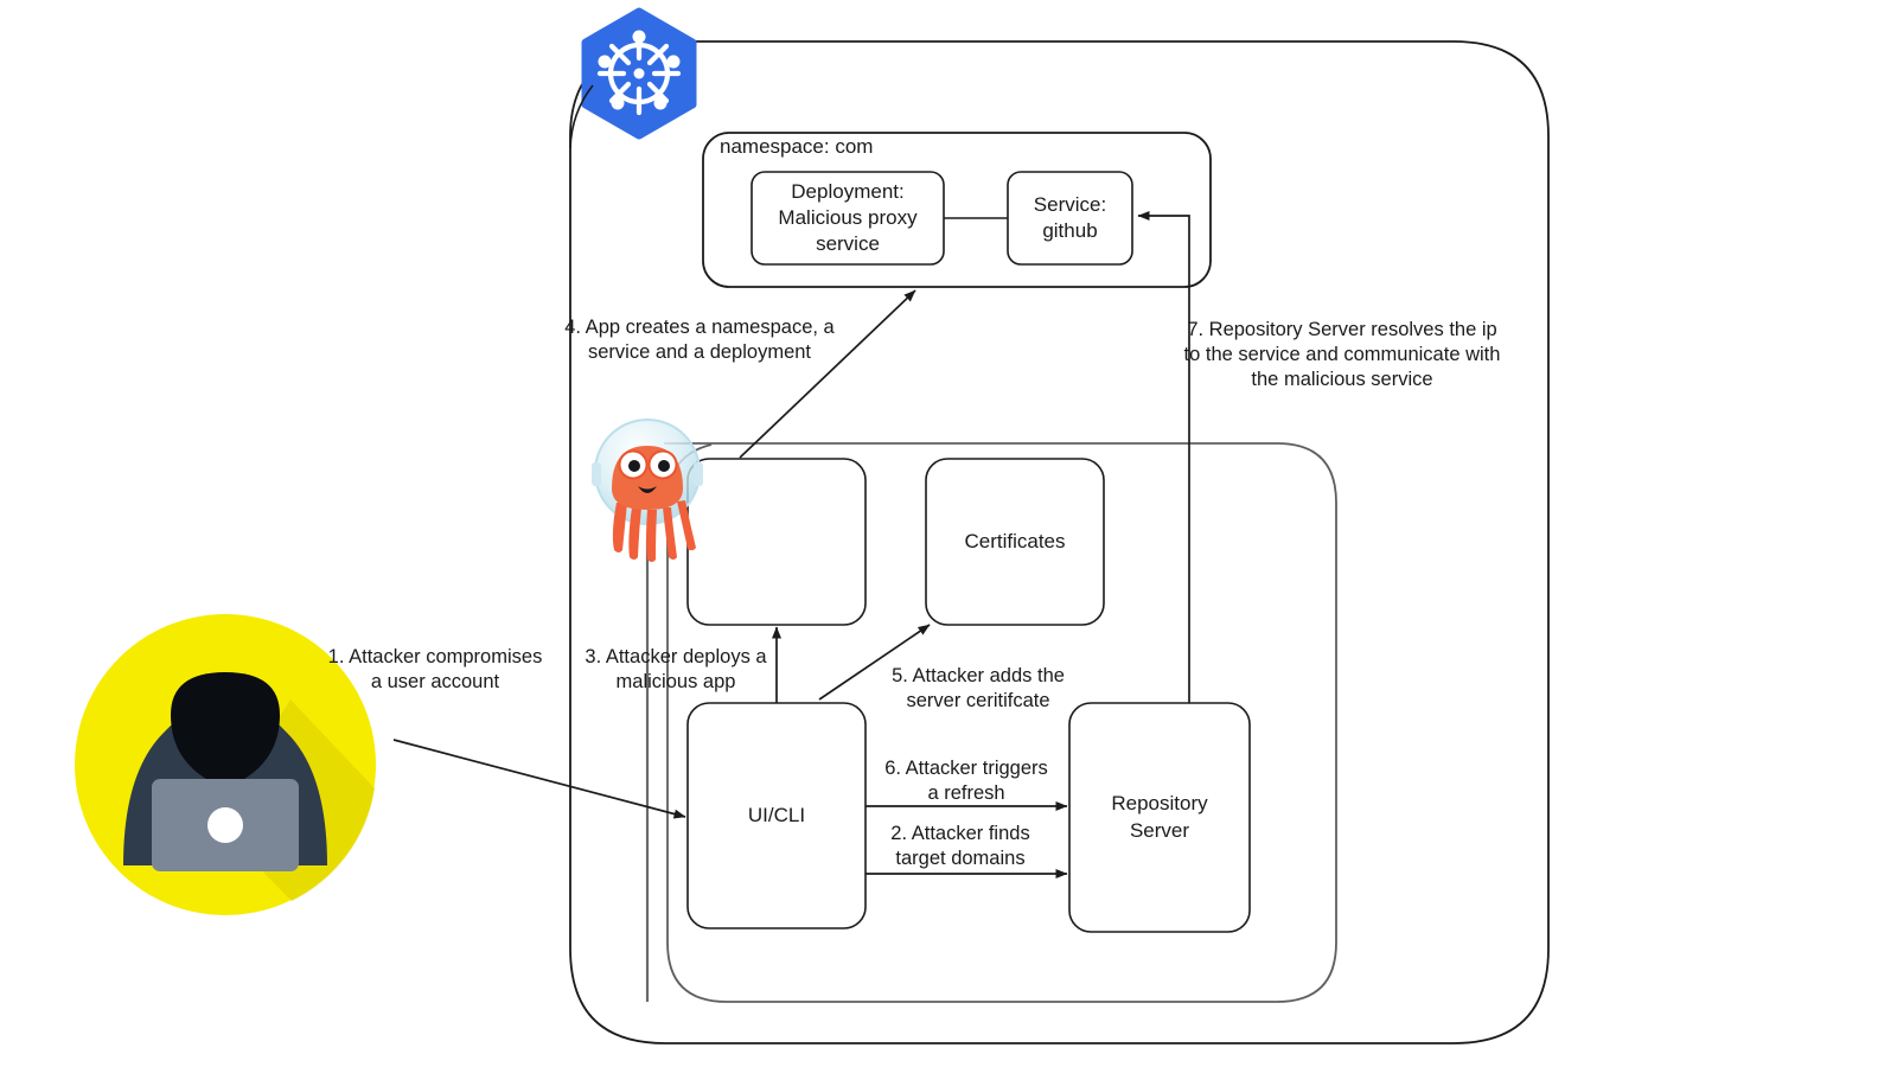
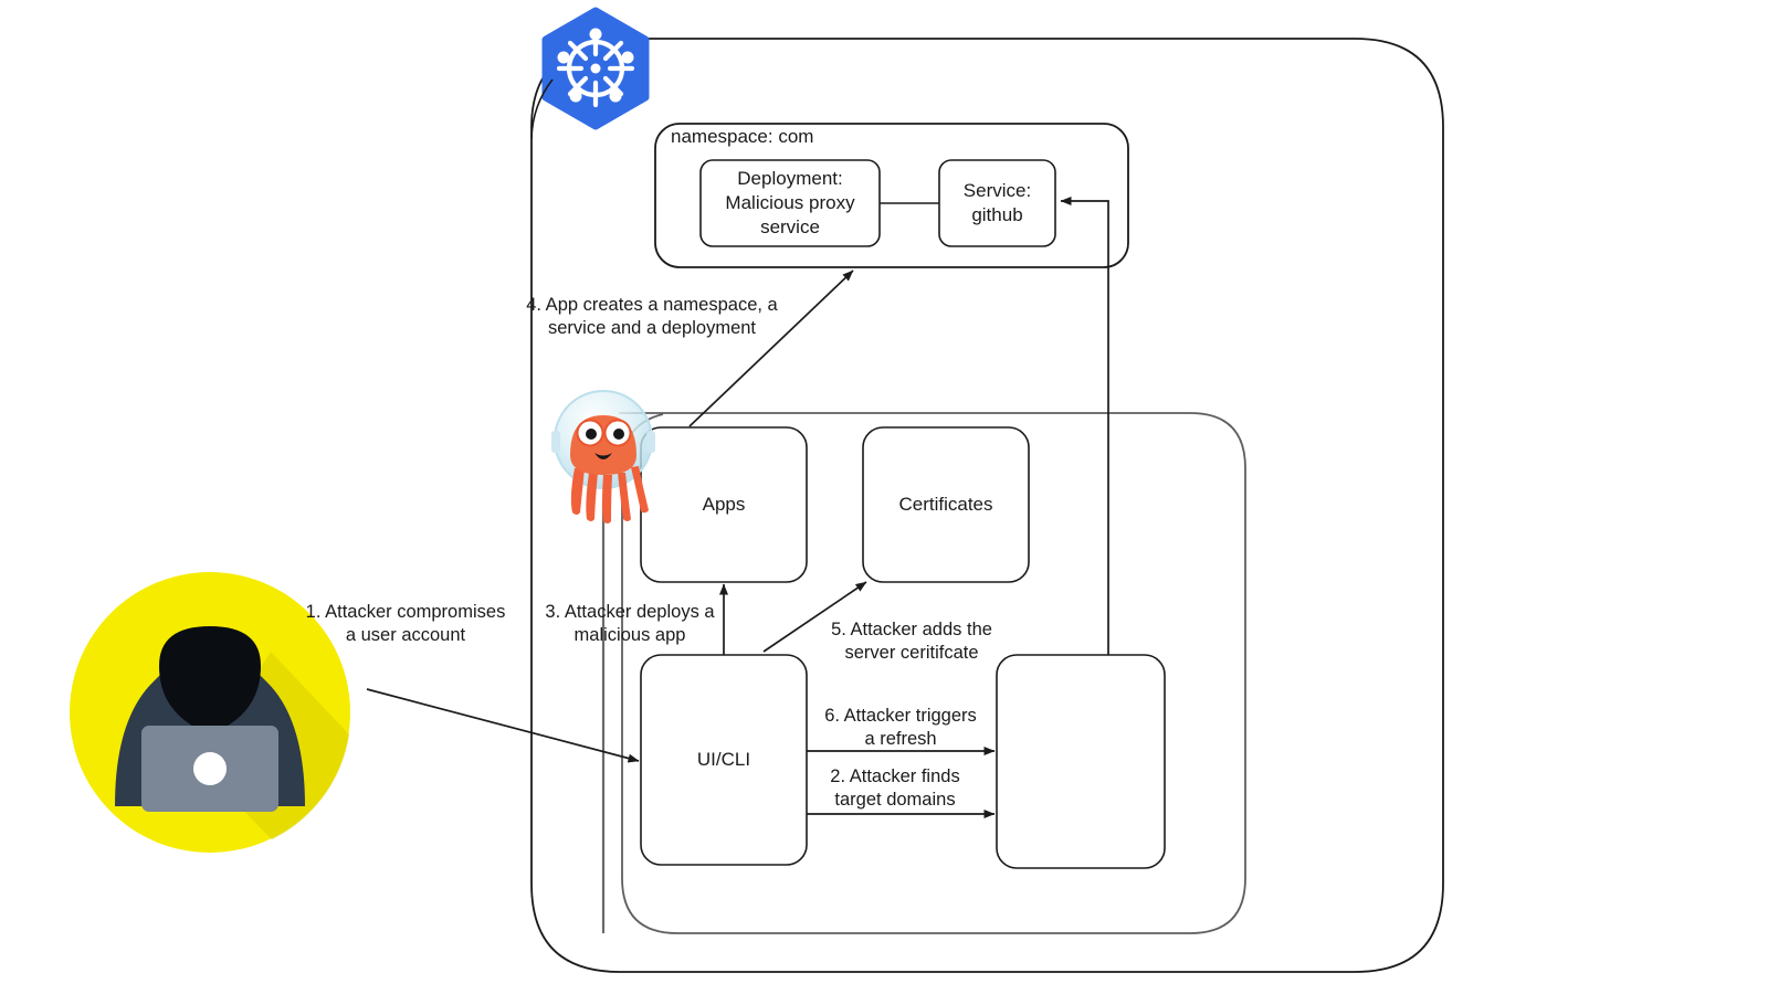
  namespace: com
  Deployment:
  Malicious proxy
  service
  Service:
  github
+ Apps
  Certificates
  UI/CLI
- Repository
- Server
  1. Attacker compromises
  a user account
  2. Attacker finds
  target domains
  3. Attacker deploys a
  malicious app
  4. App creates a namespace, a
  service and a deployment
  5. Attacker adds the
  server ceritifcate
  6. Attacker triggers
  a refresh
- 7. Repository Server resolves the ip
- to the service and communicate with
- the malicious service
